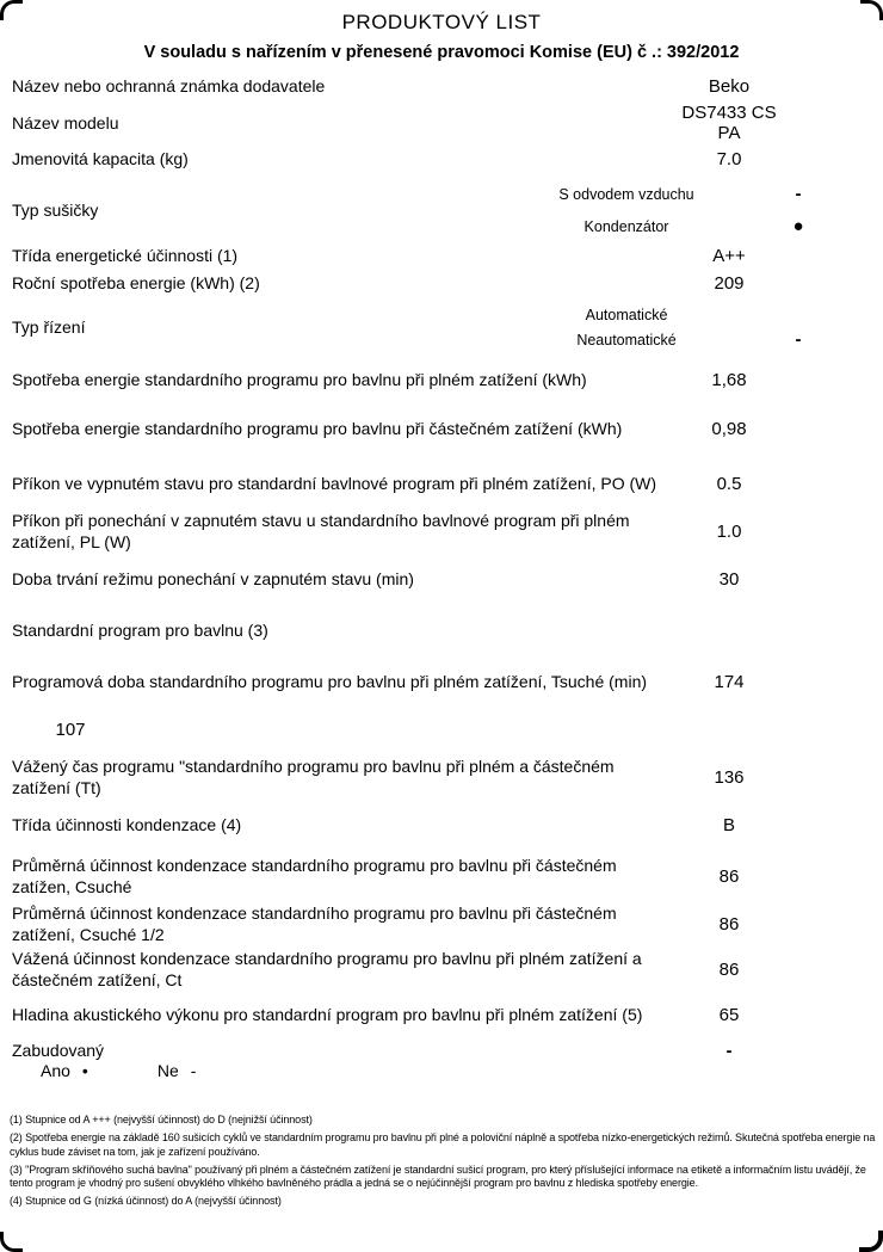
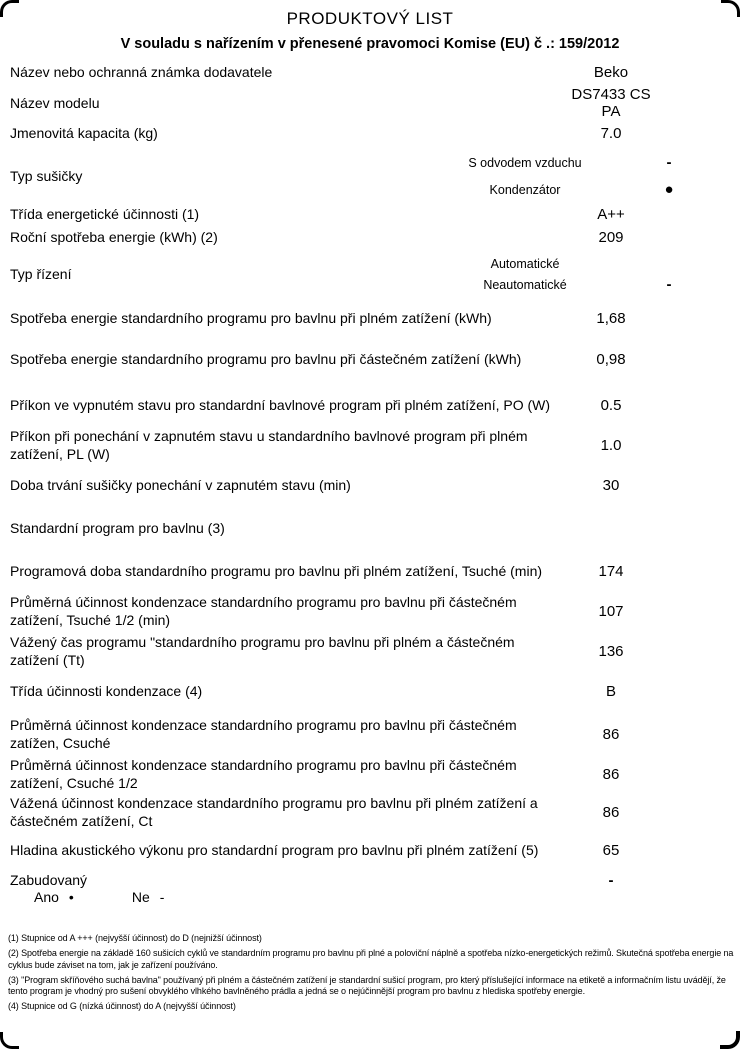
  PRODUKTOVÝ LIST
- V souladu s nařízením v přenesené pravomoci Komise (EU) č .: 392/2012
+ V souladu s nařízením v přenesené pravomoci Komise (EU) č .: 159/2012
  Název nebo ochranná známka dodavatele
  Beko
  Název modelu
  DS7433 CS PA
  Jmenovitá kapacita (kg)
  7.0
  Typ sušičky
  S odvodem vzduchu
  Kondenzátor
  -
  ●
  Třída energetické účinnosti (1)
  A++
  Roční spotřeba energie (kWh) (2)
  209
  Typ řízení
  Automatické
  Neautomatické
  -
  Spotřeba energie standardního programu pro bavlnu při plném zatížení (kWh)
  1,68
  Spotřeba energie standardního programu pro bavlnu při částečném zatížení (kWh)
  0,98
  Příkon ve vypnutém stavu pro standardní bavlnové program při plném zatížení, PO (W)
  0.5
  Příkon při ponechání v zapnutém stavu u standardního bavlnové program při plném zatížení, PL (W)
  1.0
- Doba trvání režimu ponechání v zapnutém stavu (min)
+ Doba trvání sušičky ponechání v zapnutém stavu (min)
  30
  Standardní program pro bavlnu (3)
  Programová doba standardního programu pro bavlnu při plném zatížení, Tsuché (min)
  174
+ Průměrná účinnost kondenzace standardního programu pro bavlnu při částečném zatížení, Tsuché 1/2 (min)
  107
  Vážený čas programu "standardního programu pro bavlnu při plném a částečném zatížení (Tt)
  136
  Třída účinnosti kondenzace (4)
  B
  Průměrná účinnost kondenzace standardního programu pro bavlnu při částečném zatížen, Csuché
  86
  Průměrná účinnost kondenzace standardního programu pro bavlnu při částečném zatížení, Csuché 1/2
  86
  Vážená účinnost kondenzace standardního programu pro bavlnu při plném zatížení a částečném zatížení, Ct
  86
  Hladina akustického výkonu pro standardní program pro bavlnu při plném zatížení (5)
  65
  Zabudovaný
  -
  Ano
  •
  Ne
  -
  (1) Stupnice od A +++ (nejvyšší účinnost) do D (nejnižší účinnost)
  (2) Spotřeba energie na základě 160 sušicích cyklů ve standardním programu pro bavlnu při plné a poloviční náplně a spotřeba nízko-energetických režimů. Skutečná spotřeba energie na cyklus bude záviset na tom, jak je zařízení používáno.
  (3) "Program skříňového suchá bavlna" používaný při plném a částečném zatížení je standardní sušicí program, pro který příslušející informace na etiketě a informačním listu uvádějí, že tento program je vhodný pro sušení obvyklého vlhkého bavlněného prádla a jedná se o nejúčinnější program pro bavlnu z hlediska spotřeby energie.
  (4) Stupnice od G (nízká účinnost) do A (nejvyšší účinnost)
